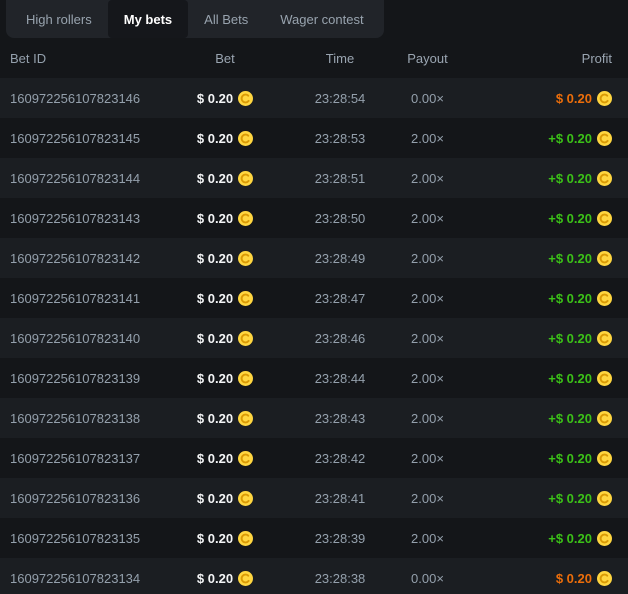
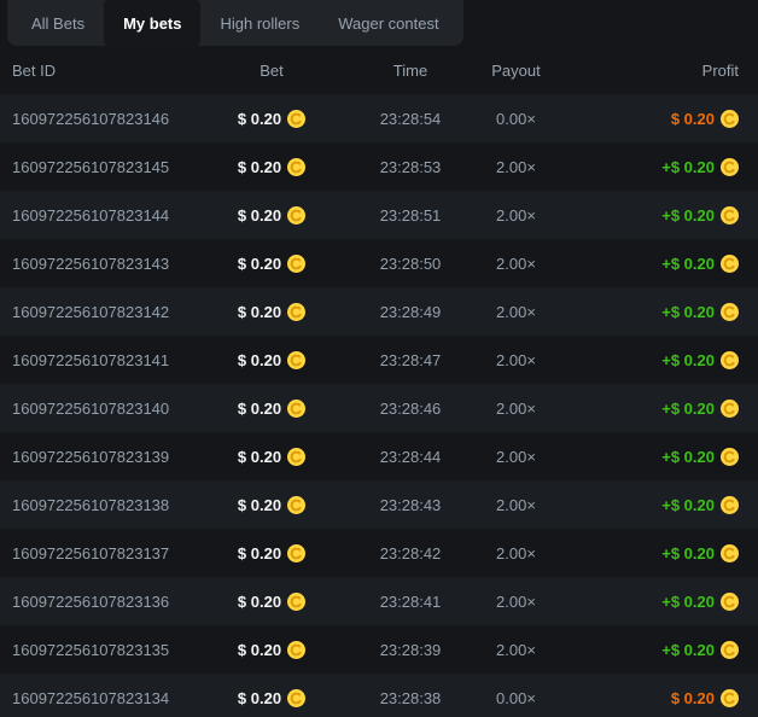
- High rollers
+ All Bets
  My bets
- All Bets
+ High rollers
  Wager contest
  Bet ID
  Bet
  Time
  Payout
  Profit
  160972256107823146
  $ 0.20
  23:28:54
  0.00×
  $ 0.20
  160972256107823145
  $ 0.20
  23:28:53
  2.00×
  +$ 0.20
  160972256107823144
  $ 0.20
  23:28:51
  2.00×
  +$ 0.20
  160972256107823143
  $ 0.20
  23:28:50
  2.00×
  +$ 0.20
  160972256107823142
  $ 0.20
  23:28:49
  2.00×
  +$ 0.20
  160972256107823141
  $ 0.20
  23:28:47
  2.00×
  +$ 0.20
  160972256107823140
  $ 0.20
  23:28:46
  2.00×
  +$ 0.20
  160972256107823139
  $ 0.20
  23:28:44
  2.00×
  +$ 0.20
  160972256107823138
  $ 0.20
  23:28:43
  2.00×
  +$ 0.20
  160972256107823137
  $ 0.20
  23:28:42
  2.00×
  +$ 0.20
  160972256107823136
  $ 0.20
  23:28:41
  2.00×
  +$ 0.20
  160972256107823135
  $ 0.20
  23:28:39
  2.00×
  +$ 0.20
  160972256107823134
  $ 0.20
  23:28:38
  0.00×
  $ 0.20
